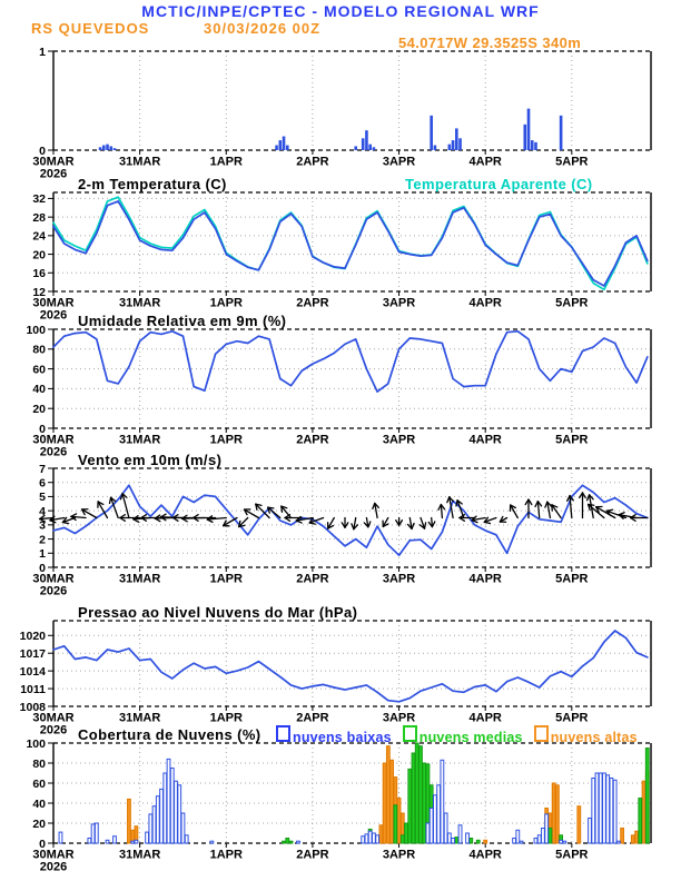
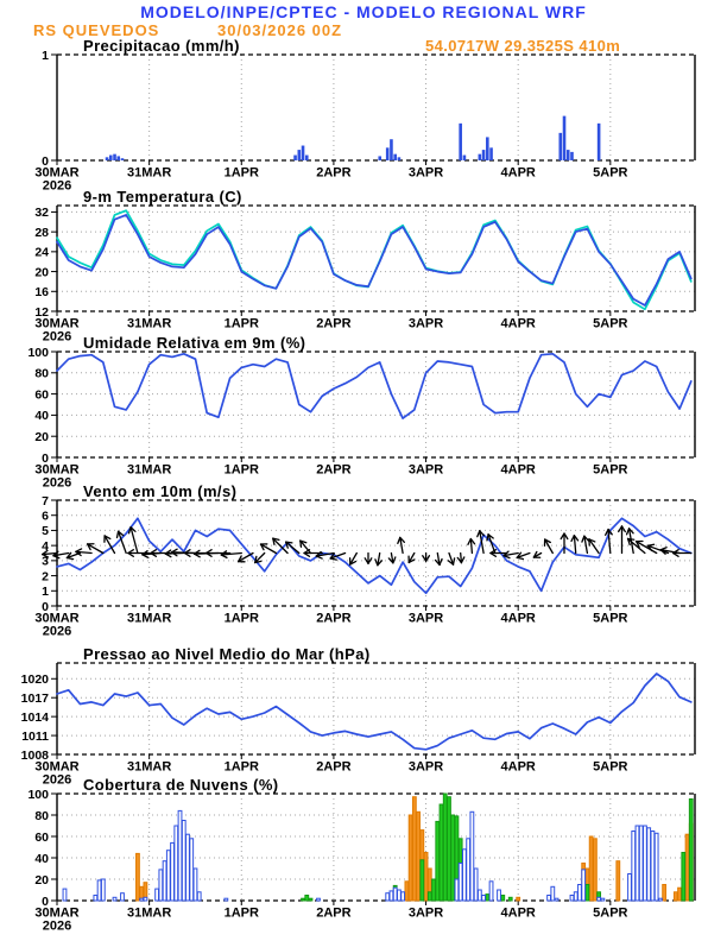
- MCTIC/INPE/CPTEC - MODELO REGIONAL WRF
+ MODELO/INPE/CPTEC - MODELO REGIONAL WRF
  RS QUEVEDOS
  30/03/2026 00Z
  0
  1
  30MAR
  2026
  31MAR
  1APR
  2APR
  3APR
  4APR
  5APR
  12
  16
  20
  24
  28
  32
  30MAR
  2026
  31MAR
  1APR
  2APR
  3APR
  4APR
  5APR
  0
  20
  40
  60
  80
  100
  30MAR
  2026
  31MAR
  1APR
  2APR
  3APR
  4APR
  5APR
  0
  1
  2
  3
  4
  5
  6
  7
  30MAR
  2026
  31MAR
  1APR
  2APR
  3APR
  4APR
  5APR
  1008
  1011
  1014
  1017
  1020
  30MAR
  2026
  31MAR
  1APR
  2APR
  3APR
  4APR
  5APR
  0
  20
  40
  60
  80
  100
  30MAR
  2026
  31MAR
  1APR
  2APR
  3APR
  4APR
  5APR
+ Precipitacao (mm/h)
- 54.0717W 29.3525S 340m
+ 54.0717W 29.3525S 410m
- 2-m Temperatura (C)
+ 9-m Temperatura (C)
- Temperatura Aparente (C)
  Umidade Relativa em 9m (%)
  Vento em 10m (m/s)
- Pressao ao Nivel Nuvens do Mar (hPa)
+ Pressao ao Nivel Medio do Mar (hPa)
  Cobertura de Nuvens (%)
- nuvens baixas
- nuvens medias
- nuvens altas
